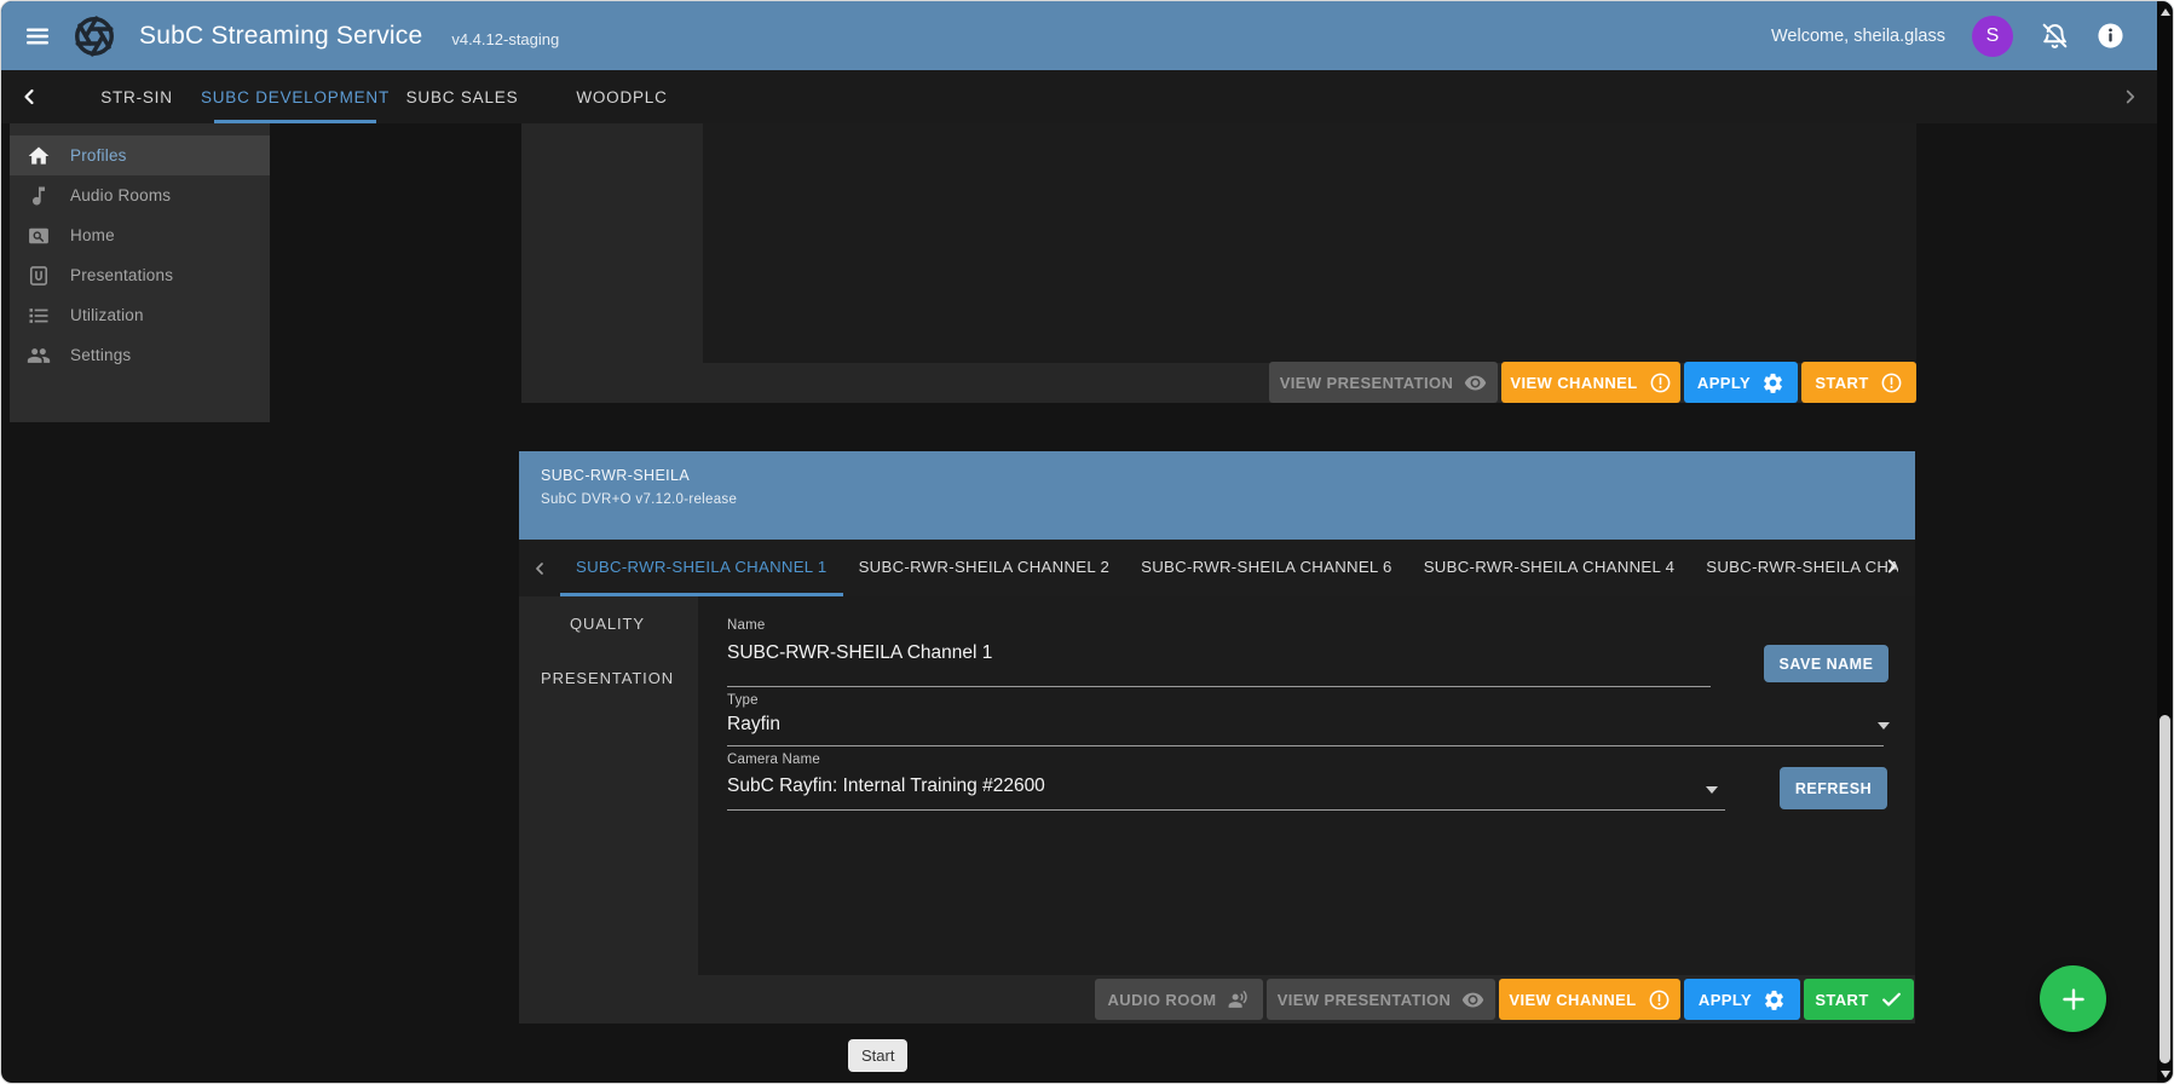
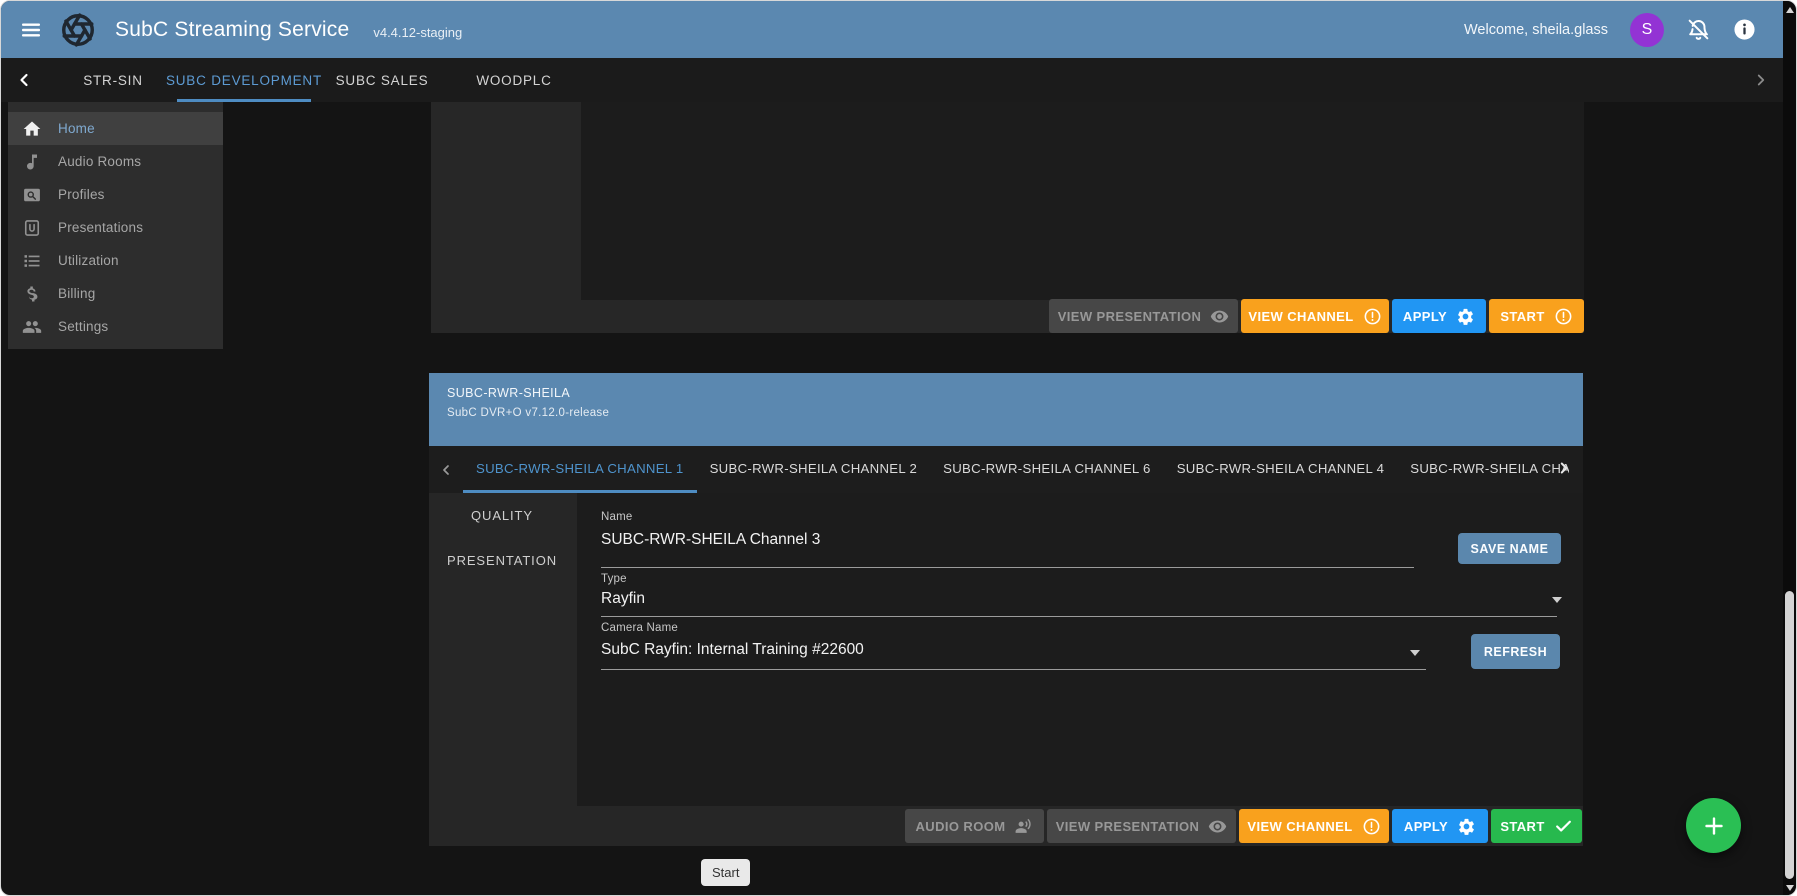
  SubC Streaming Service
  v4.4.12-staging
  Welcome, sheila.glass
  S
  STR-SIN
  SUBC DEVELOPMEN
  SUBC SALES
  WOODPLC
- Profiles
+ Home
  Audio Rooms
- Home
+ Profiles
  Presentations
  Utilization
+ Billing
  Settings
  VIEW PRESENTATION
  VIEW CHANNEL
  APPLY
  START
  SUBC-RWR-SHEILA
  SubC DVR+O v7.12.0-release
  SUBC-RWR-SHEILA CHANNEL 1
  SUBC-RWR-SHEILA CHANNEL 2
  SUBC-RWR-SHEILA CHANNEL 6
  SUBC-RWR-SHEILA CHANNEL 4
  SUBC-RWR-SHEILA CH
  QUALITY
  PRESENTATION
  Name
- SUBC-RWR-SHEILA Channel 1
+ SUBC-RWR-SHEILA Channel 3
  SAVE NAME
  Type
  Rayfin
  Camera Name
  SubC Rayfin: Internal Training #22600
  REFRESH
  AUDIO ROOM
  VIEW PRESENTATION
  VIEW CHANNEL
  APPLY
  START
  Start
